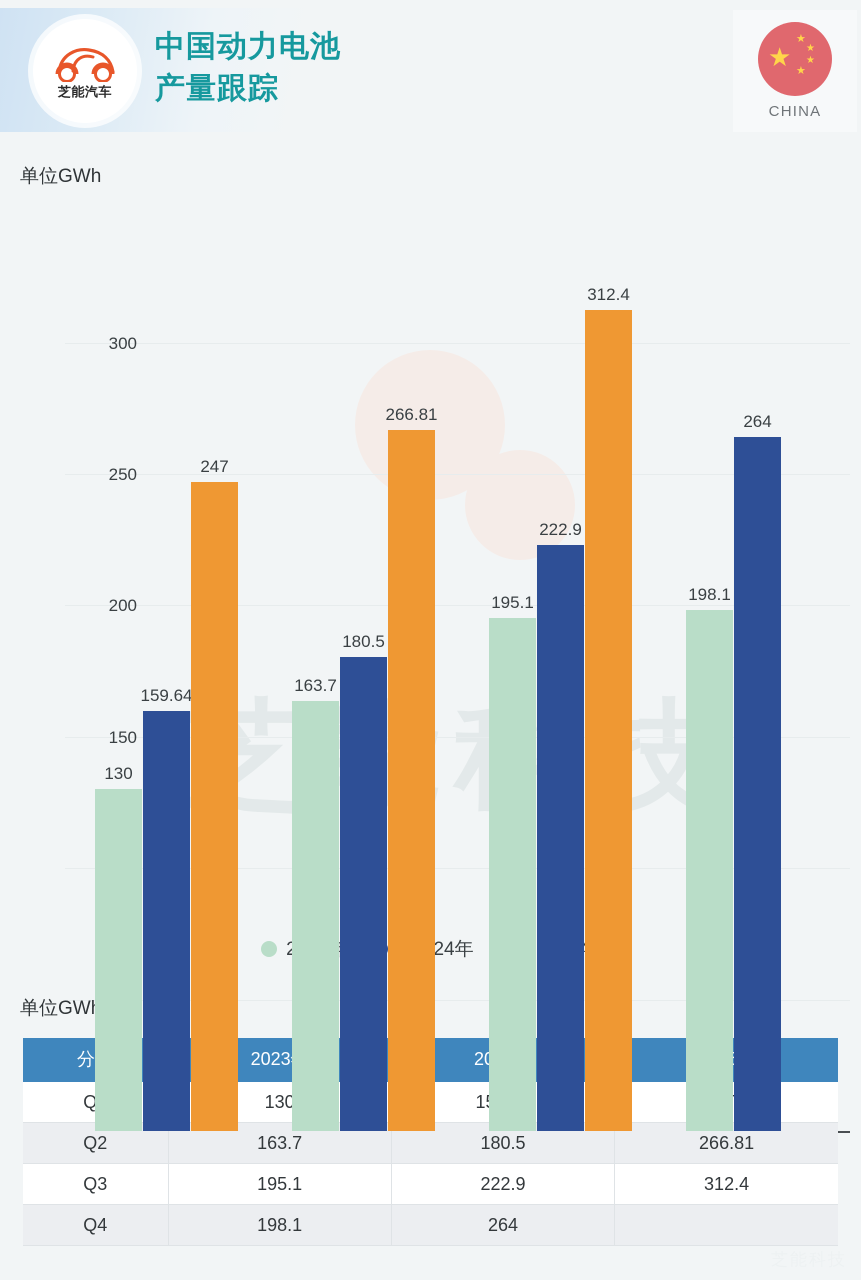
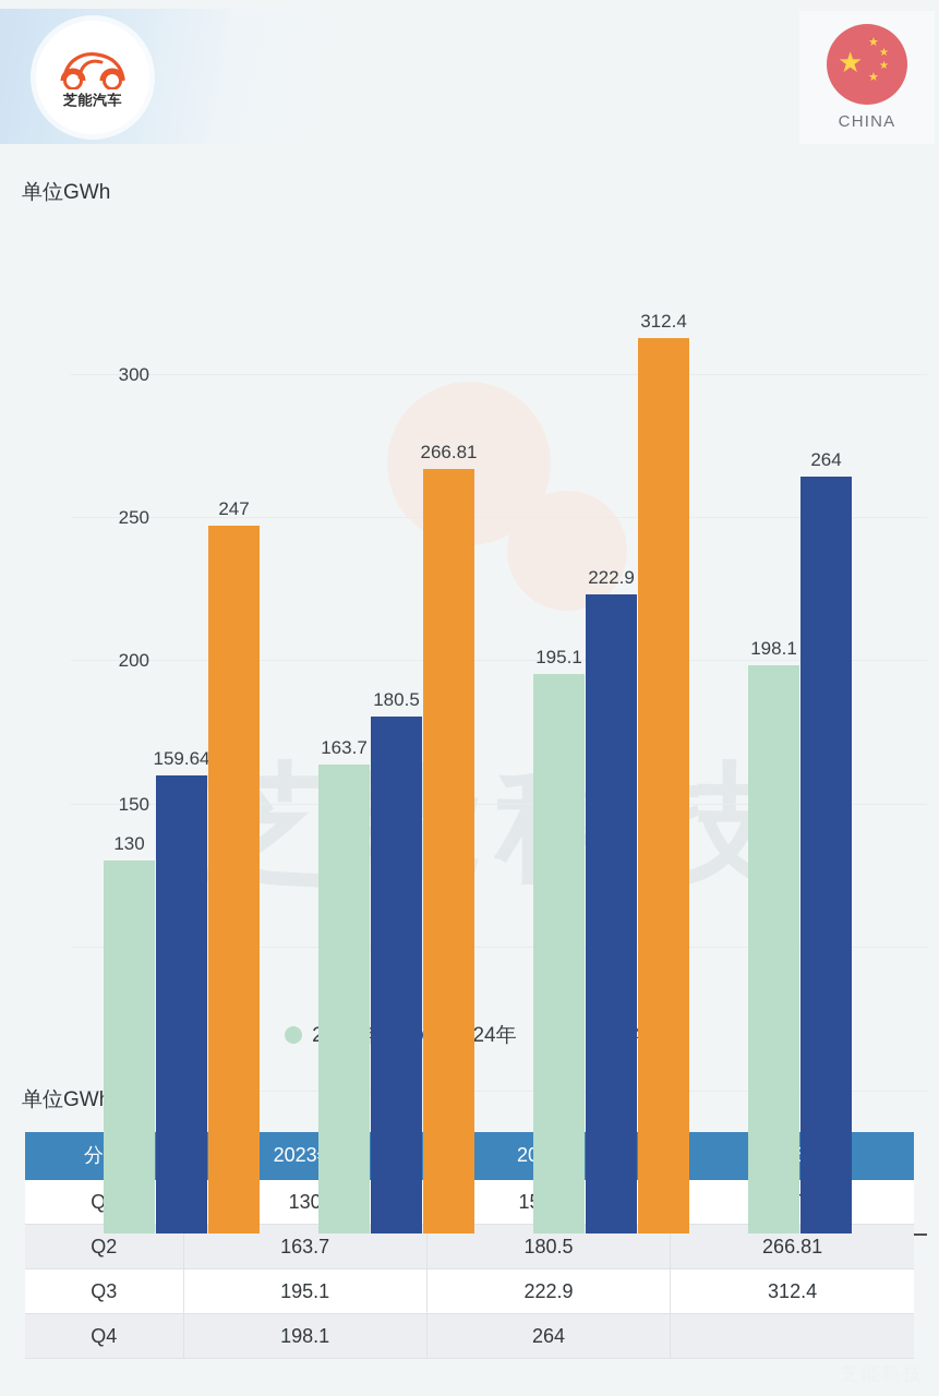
  芝能汽车
- 中国动力电池
- 产量跟踪
  ★
  ★
  ★
  ★
  ★
  CHINA
  单位GWh
  芝能技
  150
  200
  250
  300
  130
  159.64
  247
  163.7
  180.5
  266.81
  195.1
  222.9
  312.4
  198.1
  264
  单位GW
  Q2	163.7	180.5	266.81
  Q3	195.1	222.9	312.4
  Q4	198.1	264
